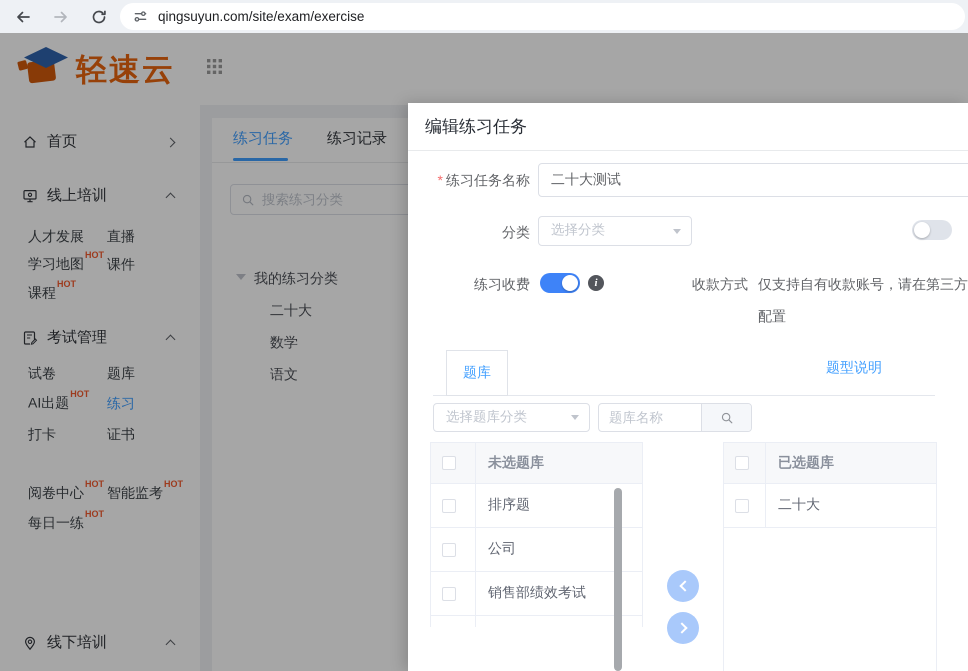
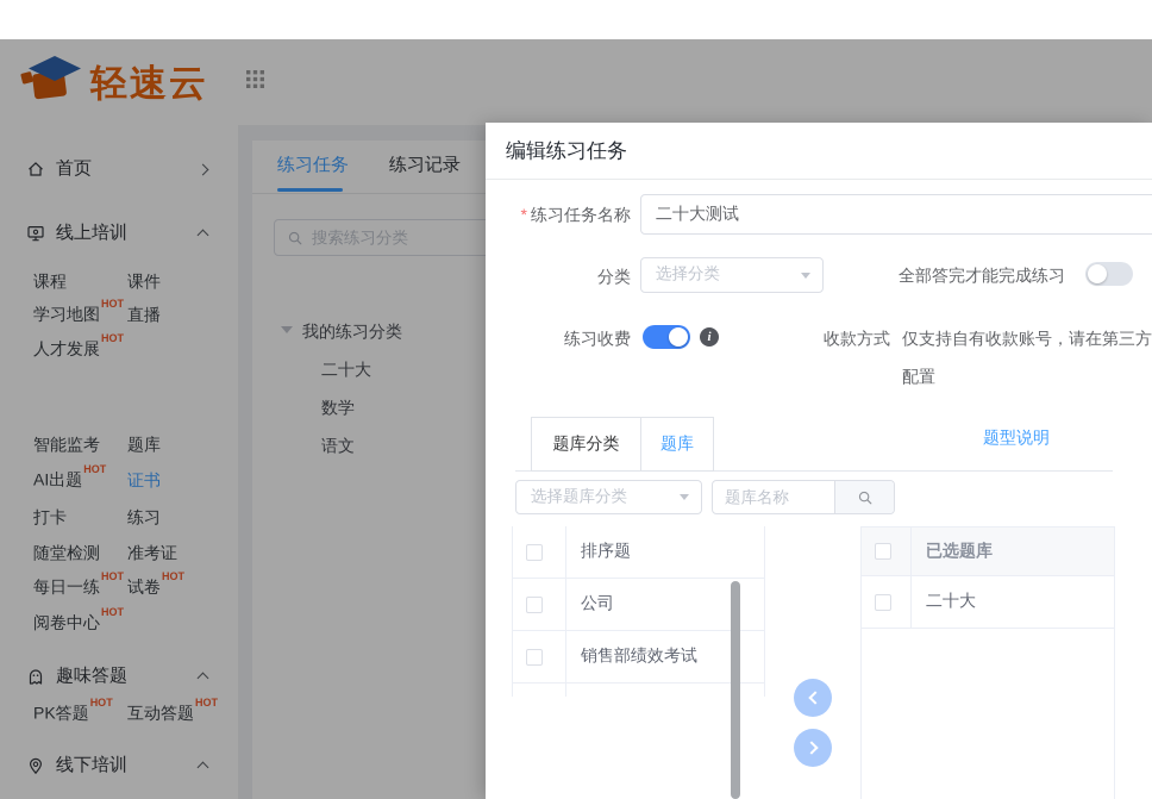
- qingsuyun.com/site/exam/exercise
  轻速云
  首页
  线上培训
- 人才发展
+ 课程
- 直播
+ 课件
  学习地图HOT
- 课件
+ 直播
- 课程HOT
+ 人才发展HOT
- 考试管理
- 试卷
+ 智能监考
  题库
  AI出题HOT
- 练习
+ 证书
  打卡
- 证书
+ 练习
+ 随堂检测
+ 准考证
- 阅卷中心HOT
+ 每日一练HOT
- 智能监考HOT
+ 试卷HOT
- 每日一练HOT
+ 阅卷中心HOT
+ 趣味答题
+ PK答题HOT
+ 互动答题HOT
  线下培训
  练习任务
  练习记录
  搜索练习分类
  我的练习分类
  二十大
  数学
  语文
  编辑练习任务
  * 练习任务名称
  二十大测试
  分类
  选择分类
+ 全部答完才能完成练习
  练习收费
  i
  收款方式
  仅支持自有收款账号，请在第三方
  配置
+ 题库分类
  题库
  题型说明
  选择题库分类
  题库名称
- 未选题库
  排序题
  公司
  销售部绩效考试
  已选题库
  二十大
